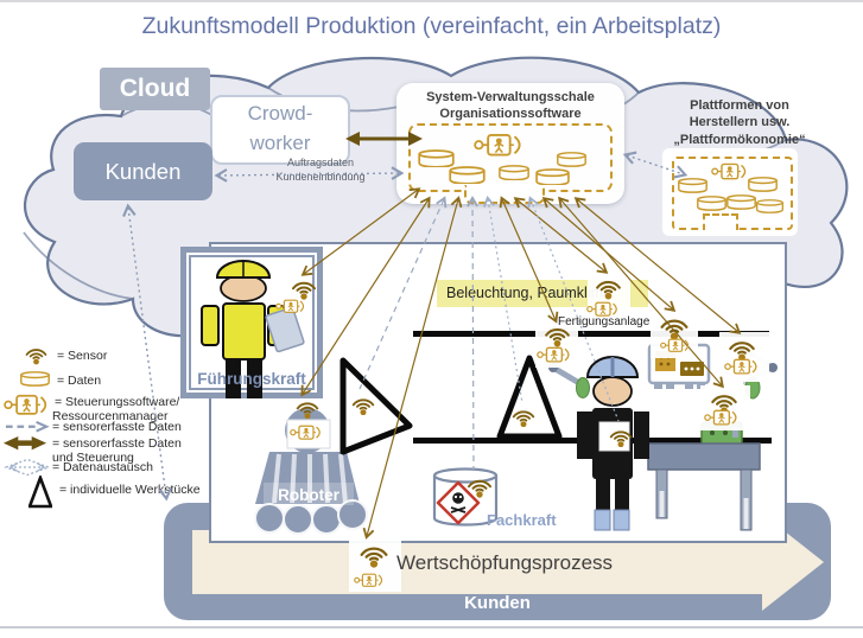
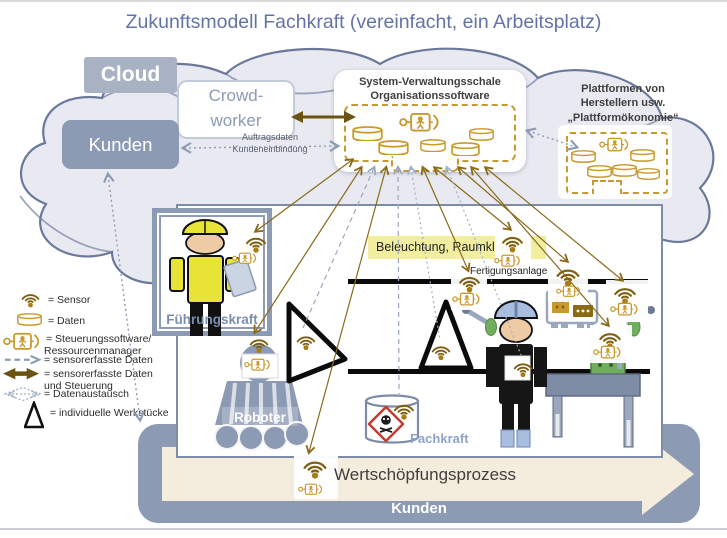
- Zukunftsmodell Produktion (vereinfacht, ein Arbeitsplatz)
+ Zukunftsmodell Fachkraft (vereinfacht, ein Arbeitsplatz)
  Cloud
  Crowd-
  worker
  Kunden
  System-Verwaltungsschale
  Organisationssoftware
  Plattformen von
  Herstellern usw.
  „Plattformökonomie“
  Auftragsdaten
  Kundeneinbindung
  Beleuchtung, Raumkl
  Fertigungsanlage
  = Sensor
  = Daten
  = Steuerungssoftare/
  Ressourcenmanager
  = sensorerfasste Daten
  = sensorerfasste Daten
  und Steuerung
  = Datenaustausch
  = individuelle Werkstücke
  Führungskraft
  Roboter
  Fachkraft
  Wertschöpfungsprozess
  Kunden
